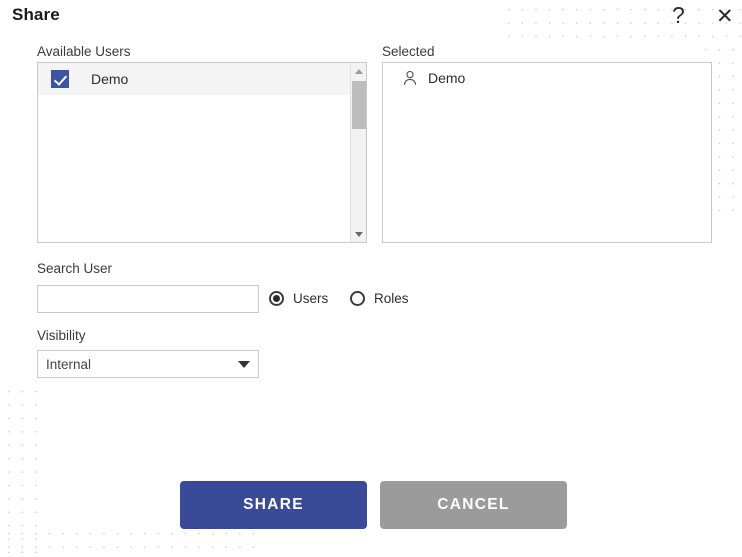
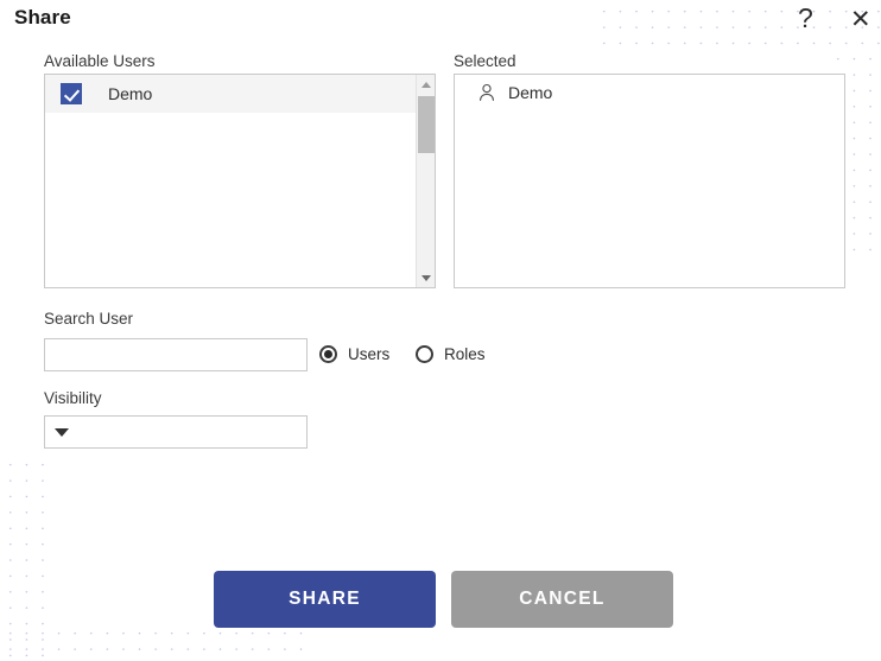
  Share
  ?
  ✕
  Available Users
  Demo
  Selected
  Demo
  Search User
  Users
  Roles
  Visibility
- Internal
  SHARE
  CANCEL
